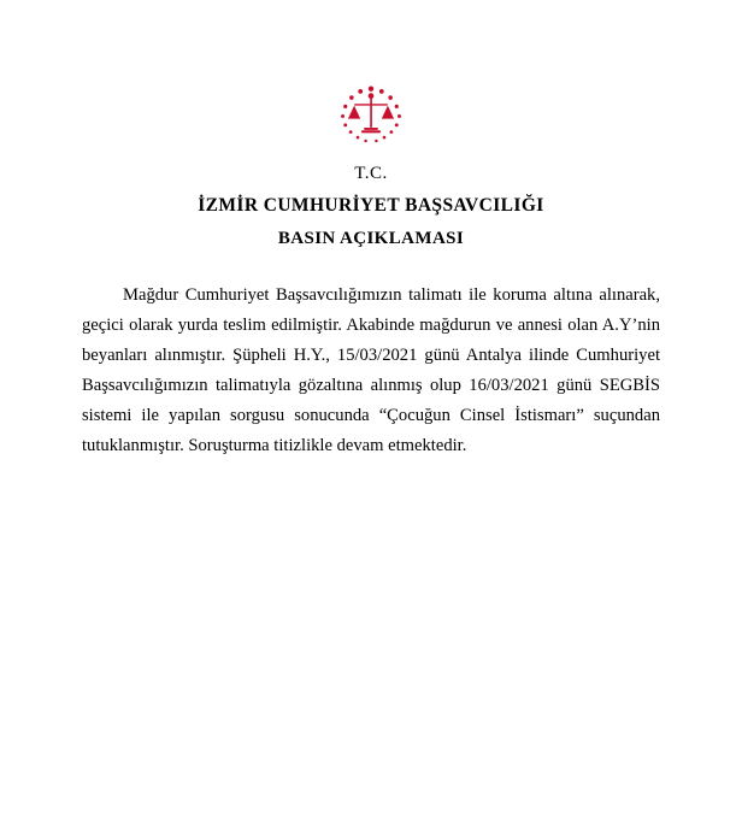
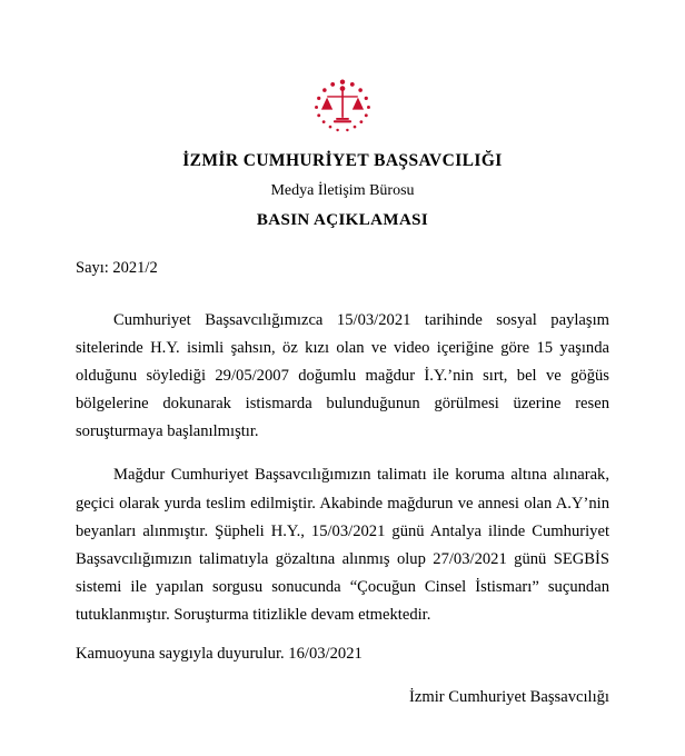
- T.C.
  İZMİR CUMHURİYET BAŞSAVCILIĞI
+ Medya İletişim Bürosu
  BASIN AÇIKLAMASI
+ Sayı: 2021/2
+ Cumhuriyet Başsavcılığımızca 15/03/2021 tarihinde sosyal paylaşım sitelerinde H.Y. isimli şahsın, öz kızı olan ve video içeriğine göre 15 yaşında olduğunu söylediği 29/05/2007 doğumlu mağdur İ.Y.’nin sırt, bel ve göğüs bölgelerine dokunarak istismarda bulunduğunun görülmesi üzerine resen soruşturmaya başlanılmıştır.
- Mağdur Cumhuriyet Başsavcılığımızın talimatı ile koruma altına alınarak, geçici olarak yurda teslim edilmiştir. Akabinde mağdurun ve annesi olan A.Y’nin beyanları alınmıştır. Şüpheli H.Y., 15/03/2021 günü Antalya ilinde Cumhuriyet Başsavcılığımızın talimatıyla gözaltına alınmış olup 16/03/2021 günü SEGBİS sistemi ile yapılan sorgusu sonucunda “Çocuğun Cinsel İstismarı” suçundan tutuklanmıştır. Soruşturma titizlikle devam etmektedir.
+ Mağdur Cumhuriyet Başsavcılığımızın talimatı ile koruma altına alınarak, geçici olarak yurda teslim edilmiştir. Akabinde mağdurun ve annesi olan A.Y’nin beyanları alınmıştır. Şüpheli H.Y., 15/03/2021 günü Antalya ilinde Cumhuriyet Başsavcılığımızın talimatıyla gözaltına alınmış olup 27/03/2021 günü SEGBİS sistemi ile yapılan sorgusu sonucunda “Çocuğun Cinsel İstismarı” suçundan tutuklanmıştır. Soruşturma titizlikle devam etmektedir.
+ Kamuoyuna saygıyla duyurulur. 16/03/2021
+ İzmir Cumhuriyet Başsavcılığı
